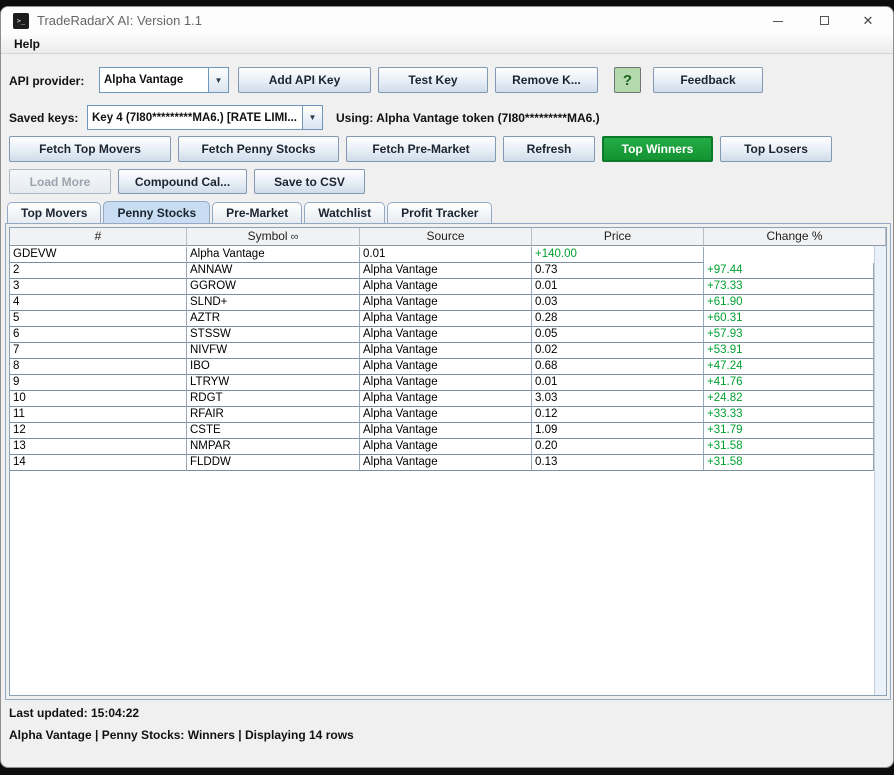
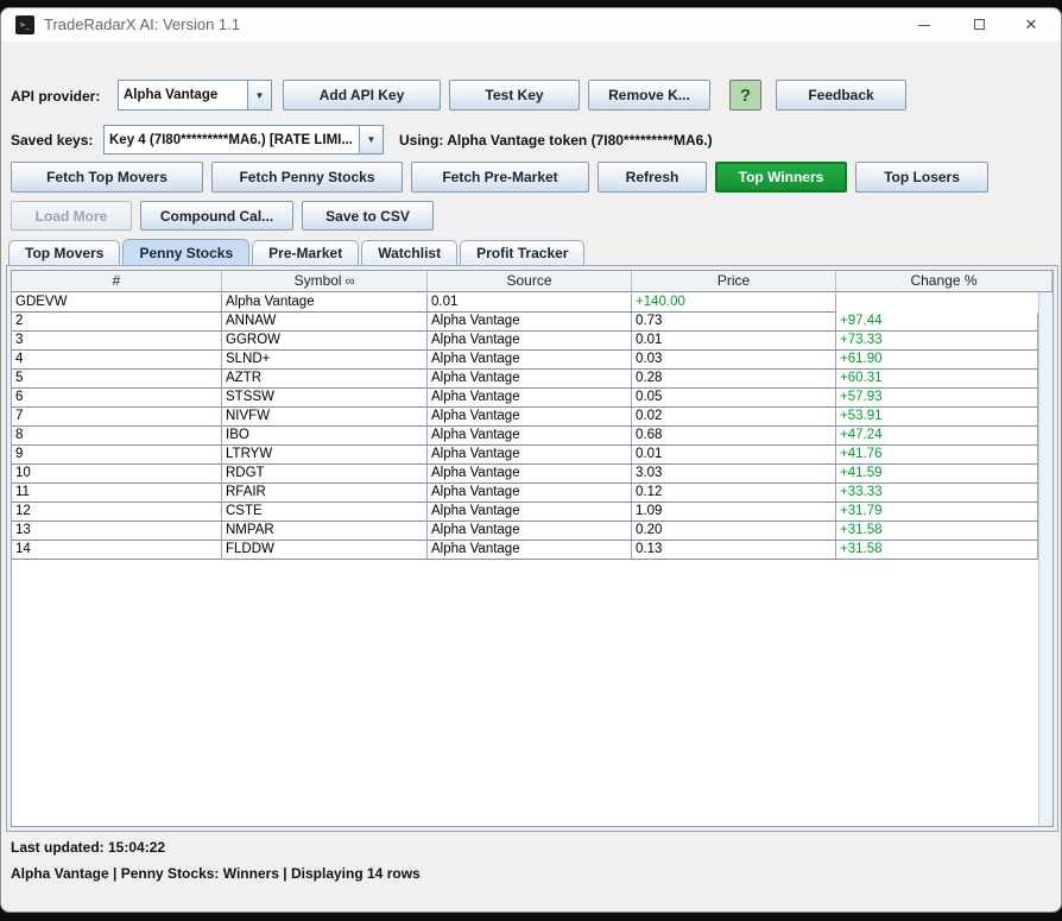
  >_
  TradeRadarX AI: Version 1.1
  ✕
- Help
  API provider:
  Alpha Vantage
  ▼
  Add API Key
  Test Key
  Remove K...
  ?
  Feedback
  Saved keys:
  Key 4 (7I80*********MA6.) [RATE LIMI...
  ▼
  Using: Alpha Vantage token (7I80*********MA6.)
  Fetch Top Movers
  Fetch Penny Stocks
  Fetch Pre-Market
  Refresh
  Top Winners
  Top Losers
  Load More
  Compound Cal...
  Save to CSV
  Top Movers
  Penny Stocks
  Pre-Market
  Watchlist
  Profit Tracker
  #
  Symbol ∞
  Source
  Price
  Change %
  GDEVW
  Alpha Vantage
  0.01
  +140.00
  2
  ANNAW
  Alpha Vantage
  0.73
  +97.44
  3
  GGROW
  Alpha Vantage
  0.01
  +73.33
  4
  SLND+
  Alpha Vantage
  0.03
  +61.90
  5
  AZTR
  Alpha Vantage
  0.28
  +60.31
  6
  STSSW
  Alpha Vantage
  0.05
  +57.93
  7
  NIVFW
  Alpha Vantage
  0.02
  +53.91
  8
  IBO
  Alpha Vantage
  0.68
  +47.24
  9
  LTRYW
  Alpha Vantage
  0.01
  +41.76
  10
  RDGT
  Alpha Vantage
  3.03
- +24.82
+ +41.59
  11
  RFAIR
  Alpha Vantage
  0.12
  +33.33
  12
  CSTE
  Alpha Vantage
  1.09
  +31.79
  13
  NMPAR
  Alpha Vantage
  0.20
  +31.58
  14
  FLDDW
  Alpha Vantage
  0.13
  +31.58
  Last updated: 15:04:22
  Alpha Vantage | Penny Stocks: Winners | Displaying 14 rows
